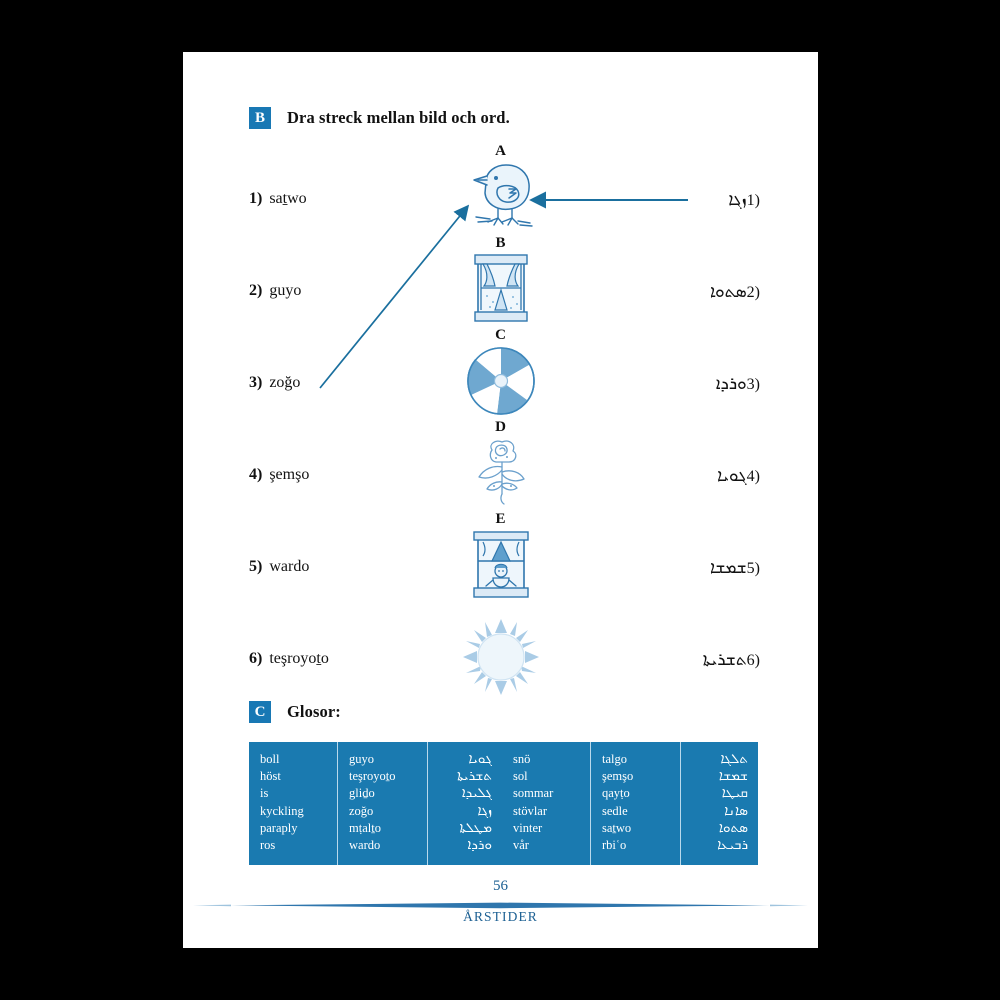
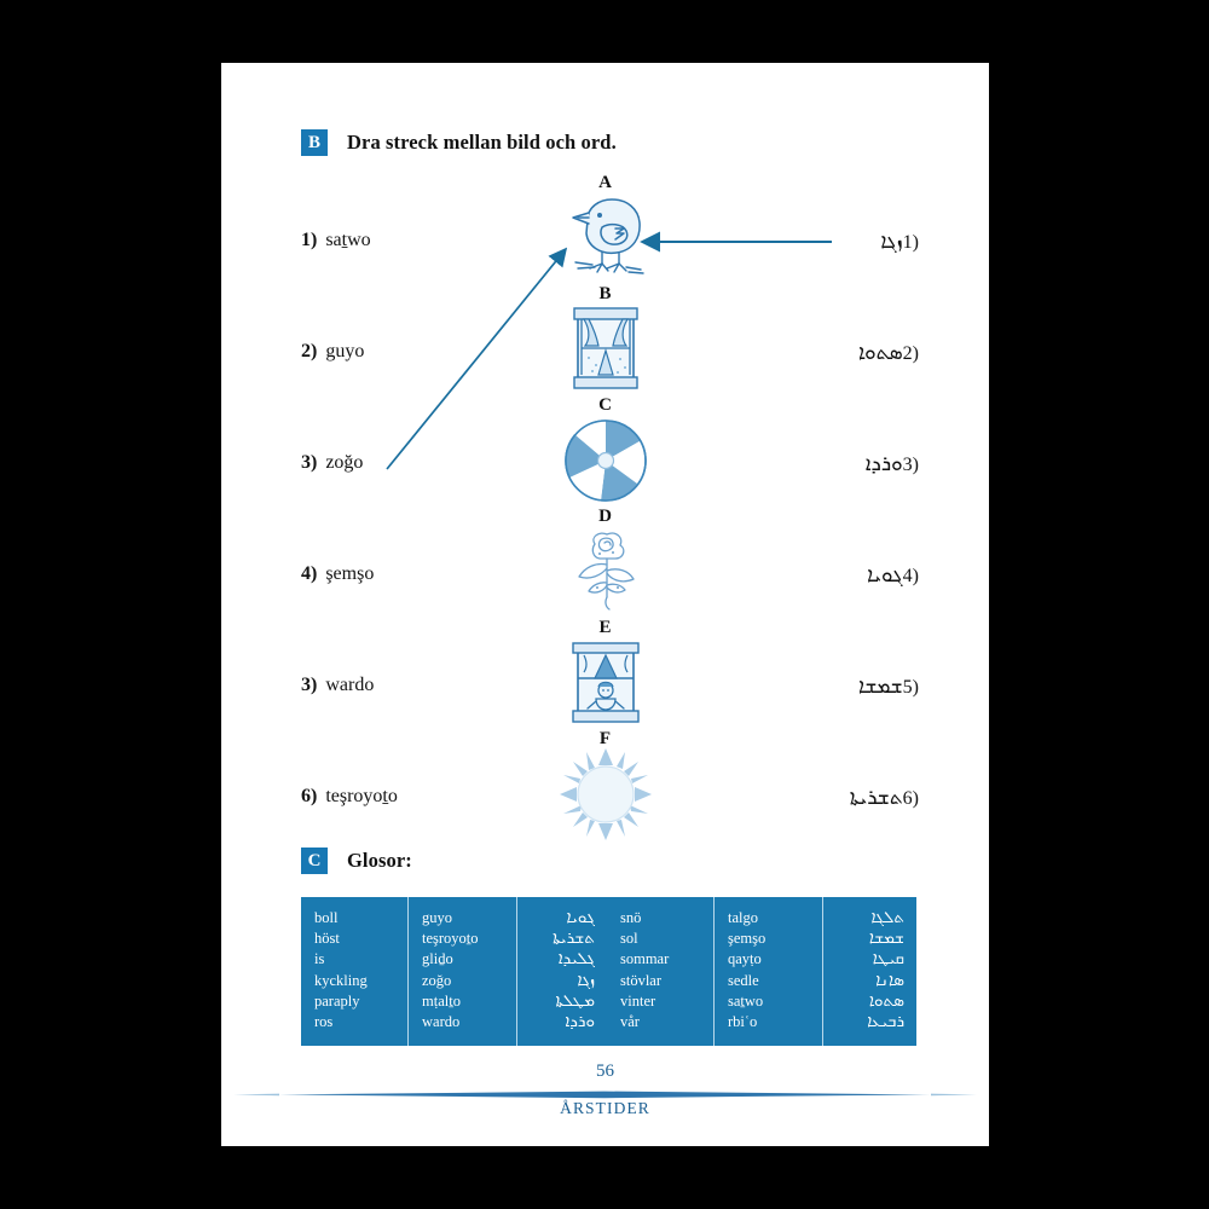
  B
  Dra streck mellan bild och ord.
  1) saṯwo
  2) guyo
  3) zoğo
  4) şemşo
- 5) wardo
+ 3) wardo
  6) teşroyoṯo
  (1ܙܓܐ
  (2ܣܬܘܐ
  (3ܘܪܕܐ
  (4ܓܘܝܐ
  (5ܫܡܫܐ
  (6ܬܫܪܝܬܐ
  A
  B
  C
  D
  E
+ F
  C
  Glosor:
  boll
  höst
  is
  kyckling
  paraply
  ros
  guyo
  teşroyoṯo
  gliḏo
  zoğo
  mṭalṯo
  wardo
  ܓܘܝܐ
  ܬܫܪܝܬܐ
  ܓܠܝܕܐ
  ܙܓܐ
  ܡܛܠܬܐ
  ܘܪܕܐ
  snö
  sol
  sommar
  stövlar
  vinter
  vår
  talgo
  şemşo
  qayṭo
  sedle
  saṯwo
  rbiʿo
  ܬܠܓܐ
  ܫܡܫܐ
  ܩܝܛܐ
  ܣܐܢܐ
  ܣܬܘܐ
  ܪܒܝܥܐ
  56
  ÅRSTIDER
